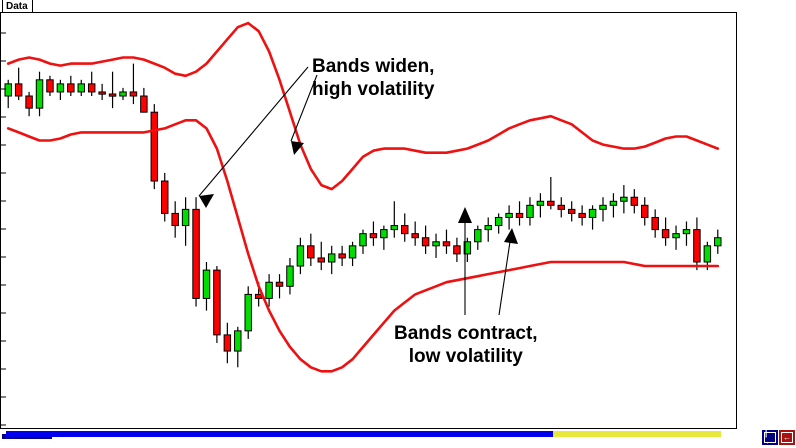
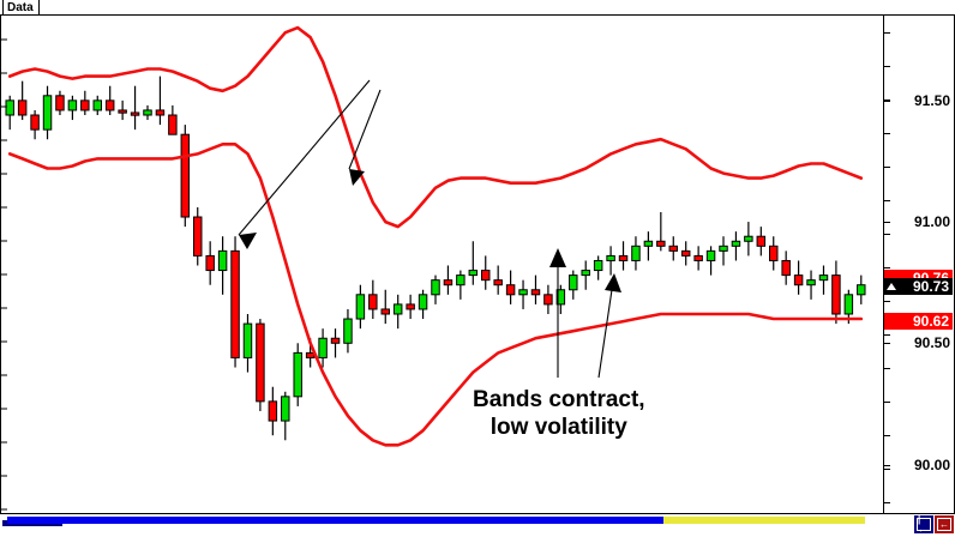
  Data
- Bands widen,
- high volatility
  Bands contract,
  low volatility
+ 91.50
+ 91.00
+ 90.50
+ 90.00
+ 90.73
+ 90.62
  |←
  ←
